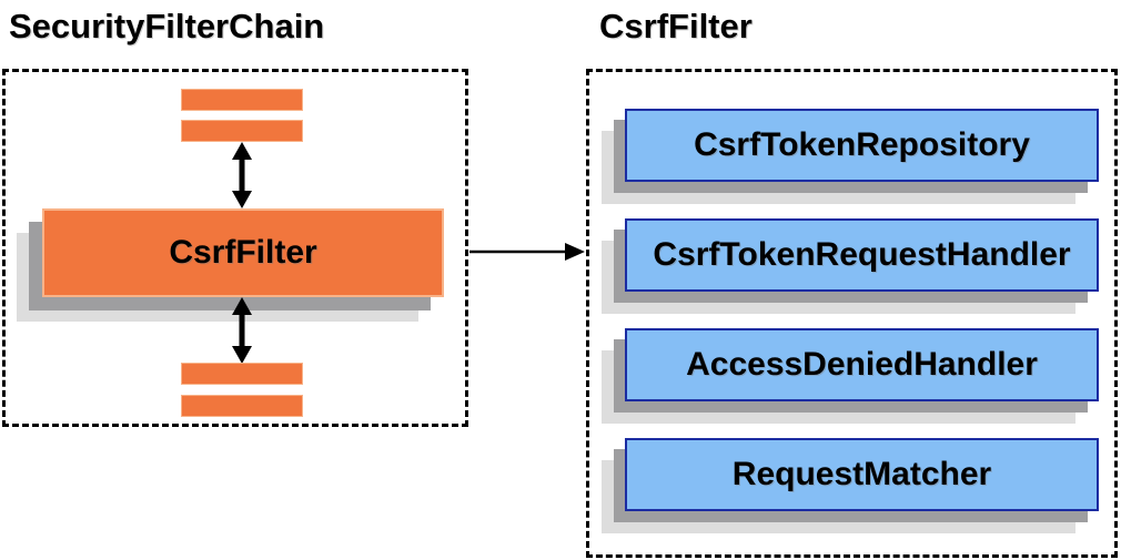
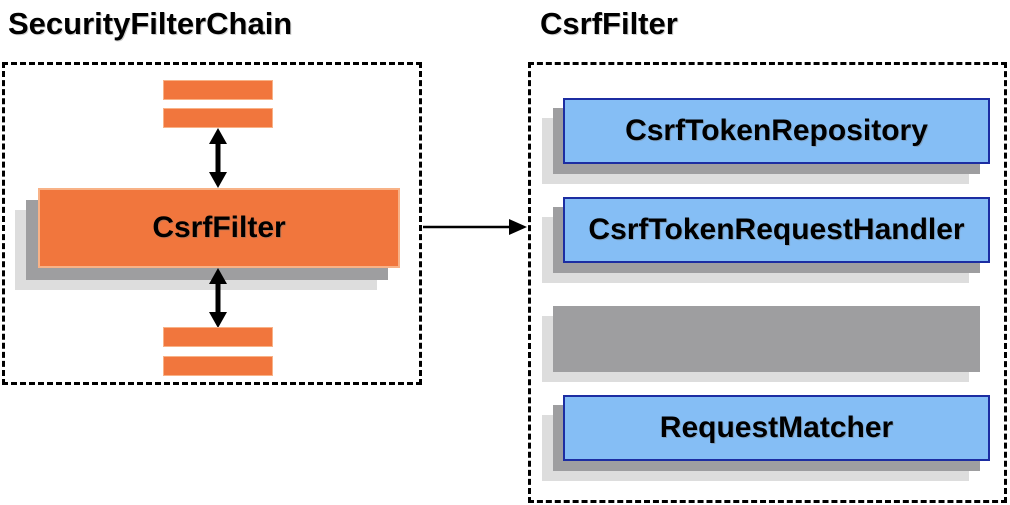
  SecurityFilterChain
  CsrfFilter
  CsrfFilter
  CsrfTokenRepository
  CsrfTokenRequestHandler
- AccessDeniedHandler
  RequestMatcher
